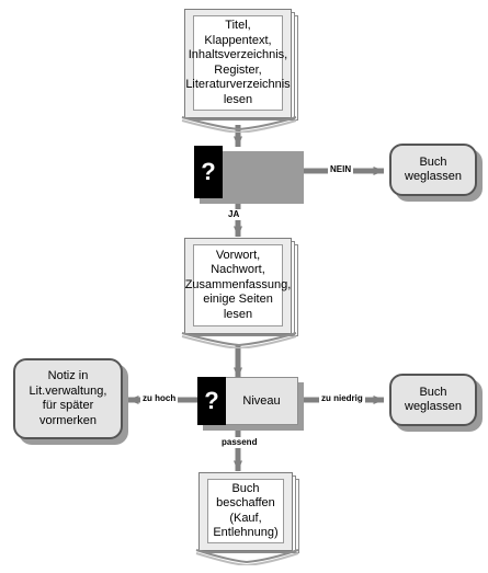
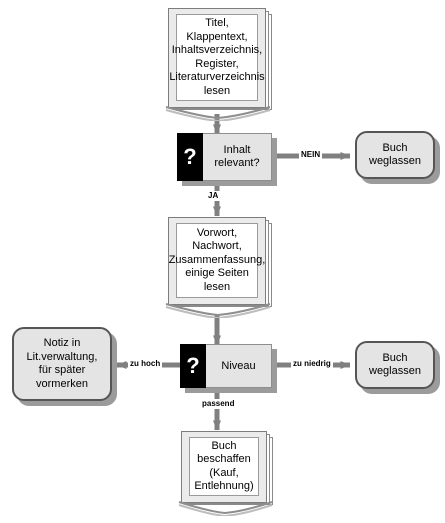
  Titel,
  Klappentext,
  Inhaltsverzeichnis,
  Register,
  Literaturverzeichnis
  lesen
  ?
+ Inhalt
+ relevant?
  Buch
  weglassen
  Vorwort,
  Nachwort,
  Zusammenfassung,
  einige Seiten
  lesen
  ?
  Niveau
  Notiz in
  Lit.verwaltung,
  für später
  vormerken
  Buch
  weglassen
  Buch
  beschaffen
  (Kauf,
  Entlehnung)
  NEIN
  JA
  zu hoch
  zu niedrig
  passend
